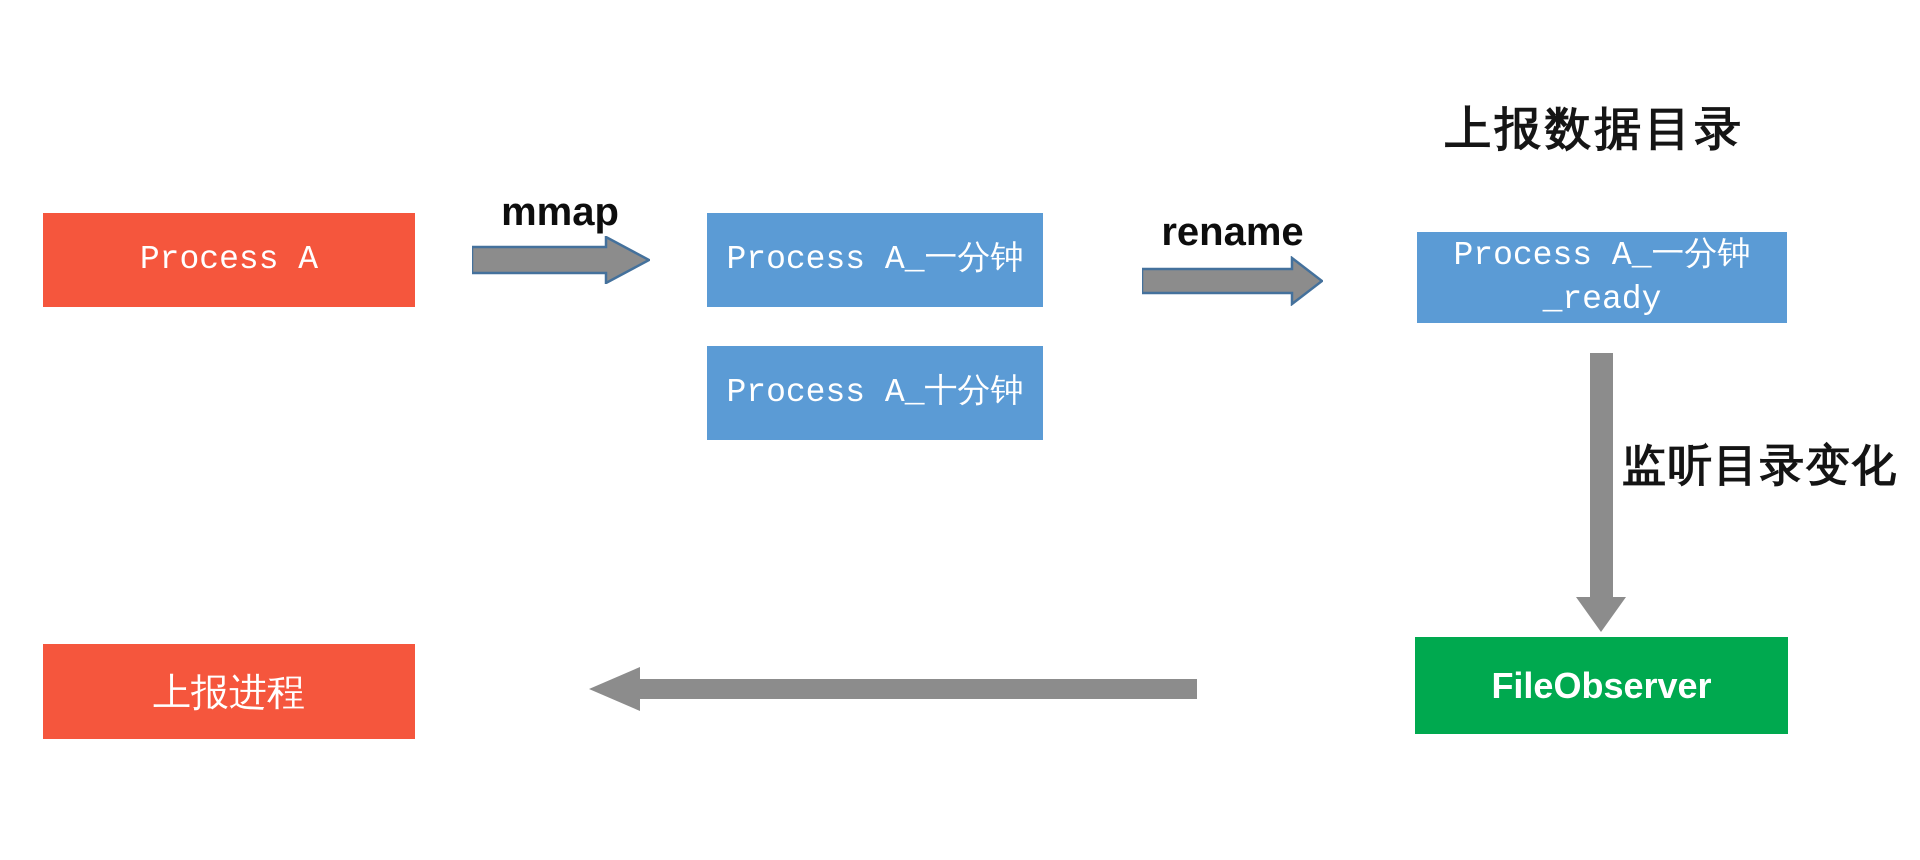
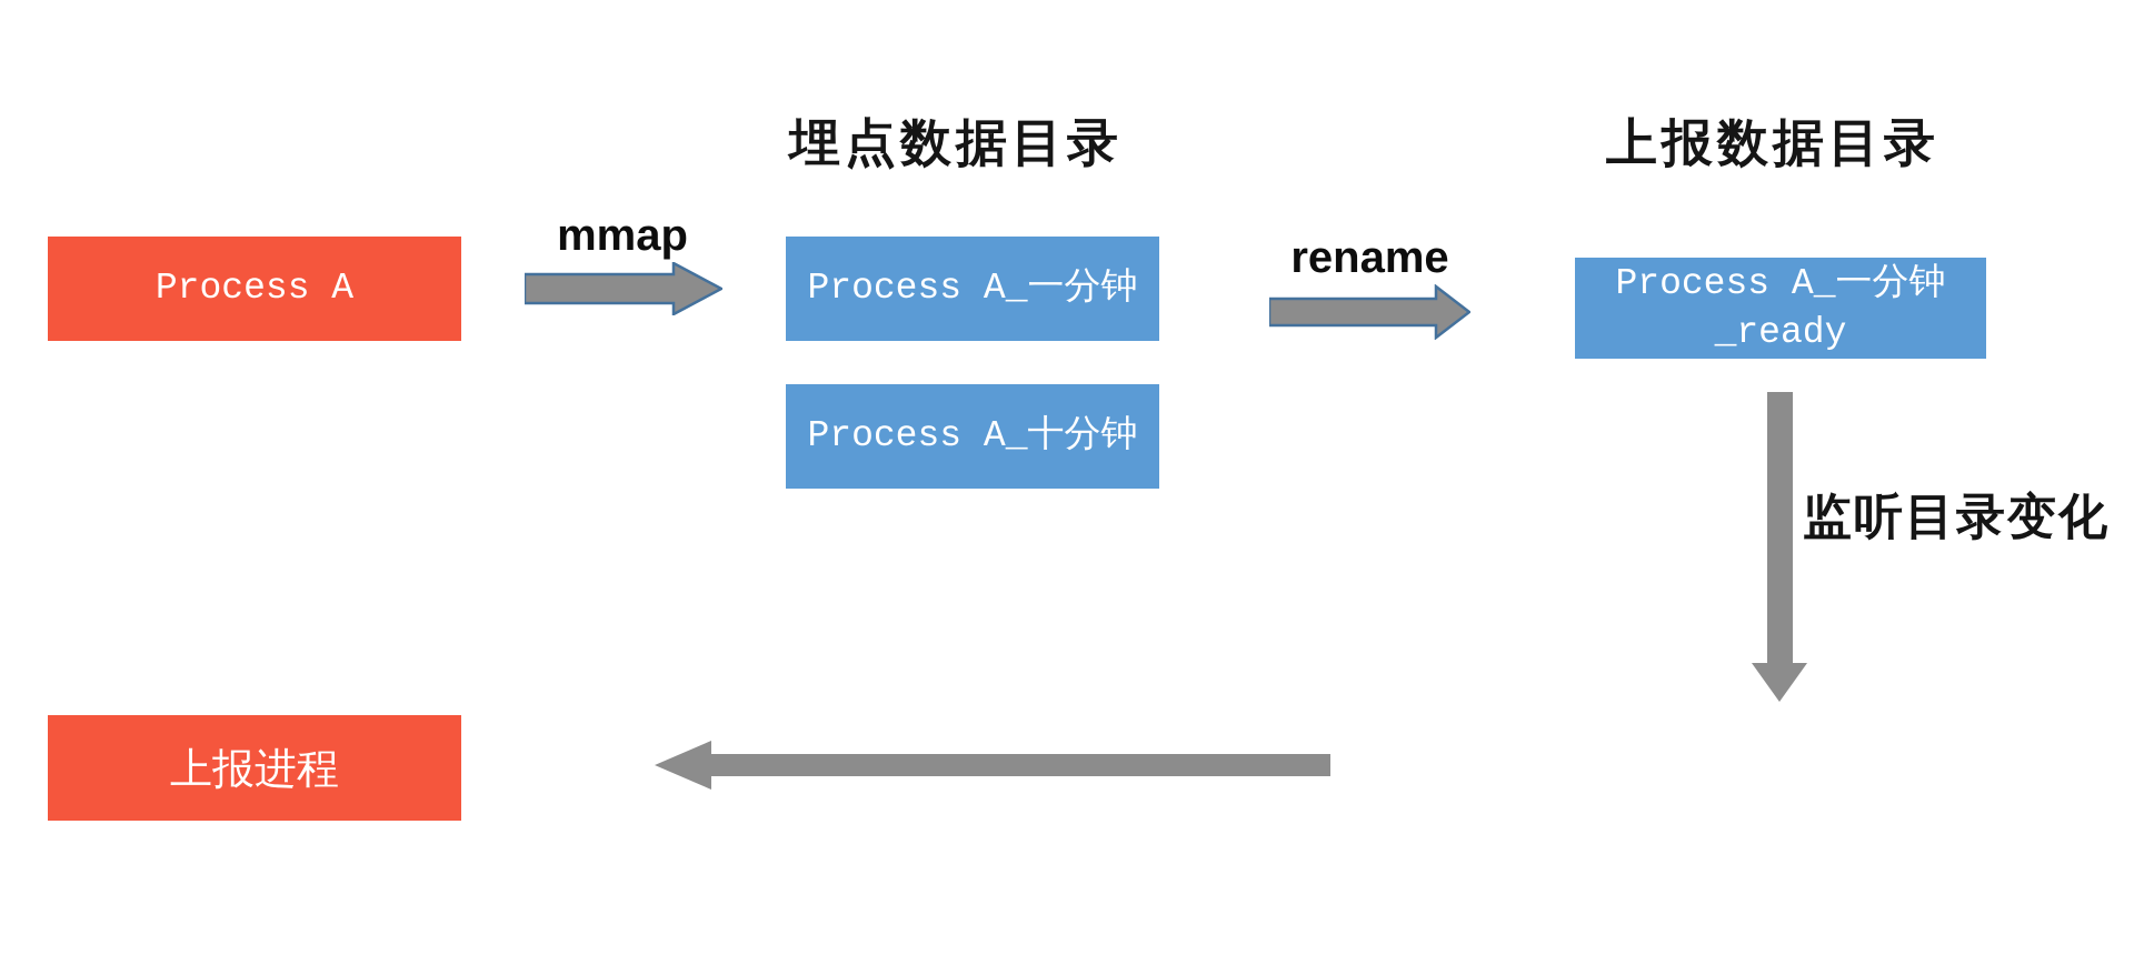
+ 埋点数据目录
  上报数据目录
  Process A
  Process A_一分钟
  Process A_十分钟
  Process A_一分钟
  _ready
- FileObserver
  上报进程
  mmap
  rename
  监听目录变化
